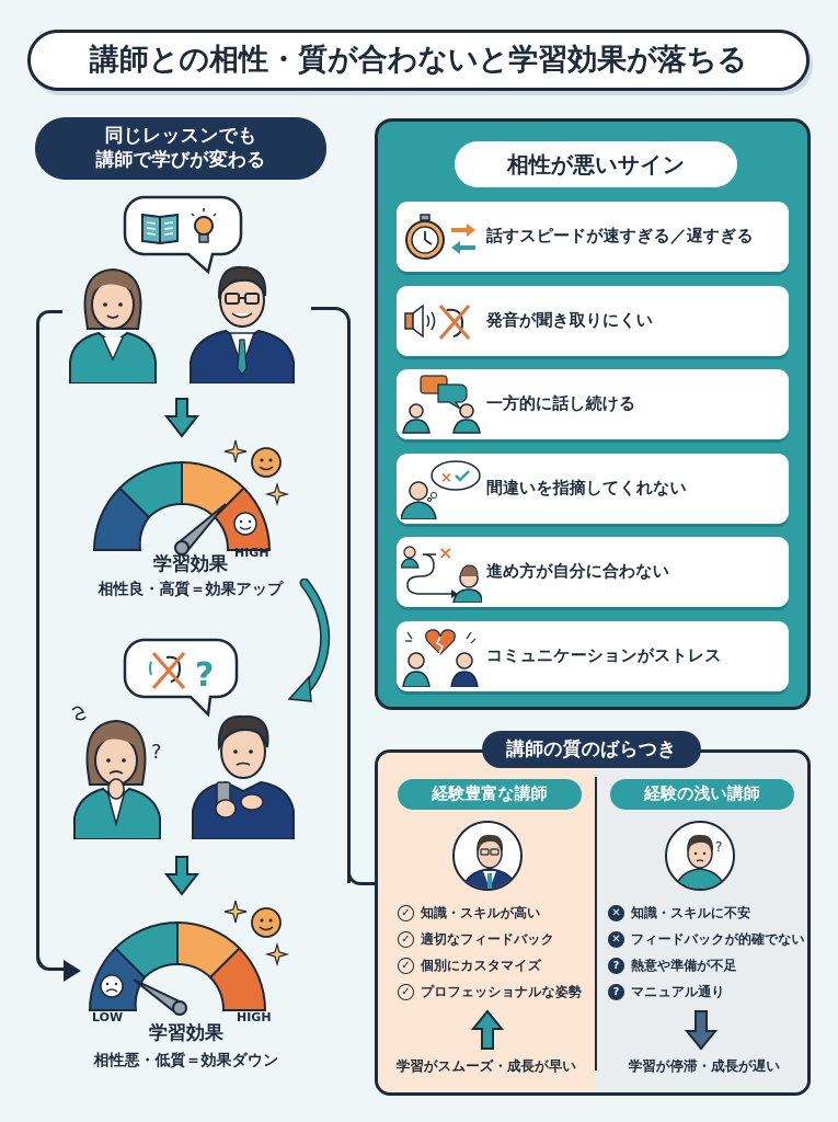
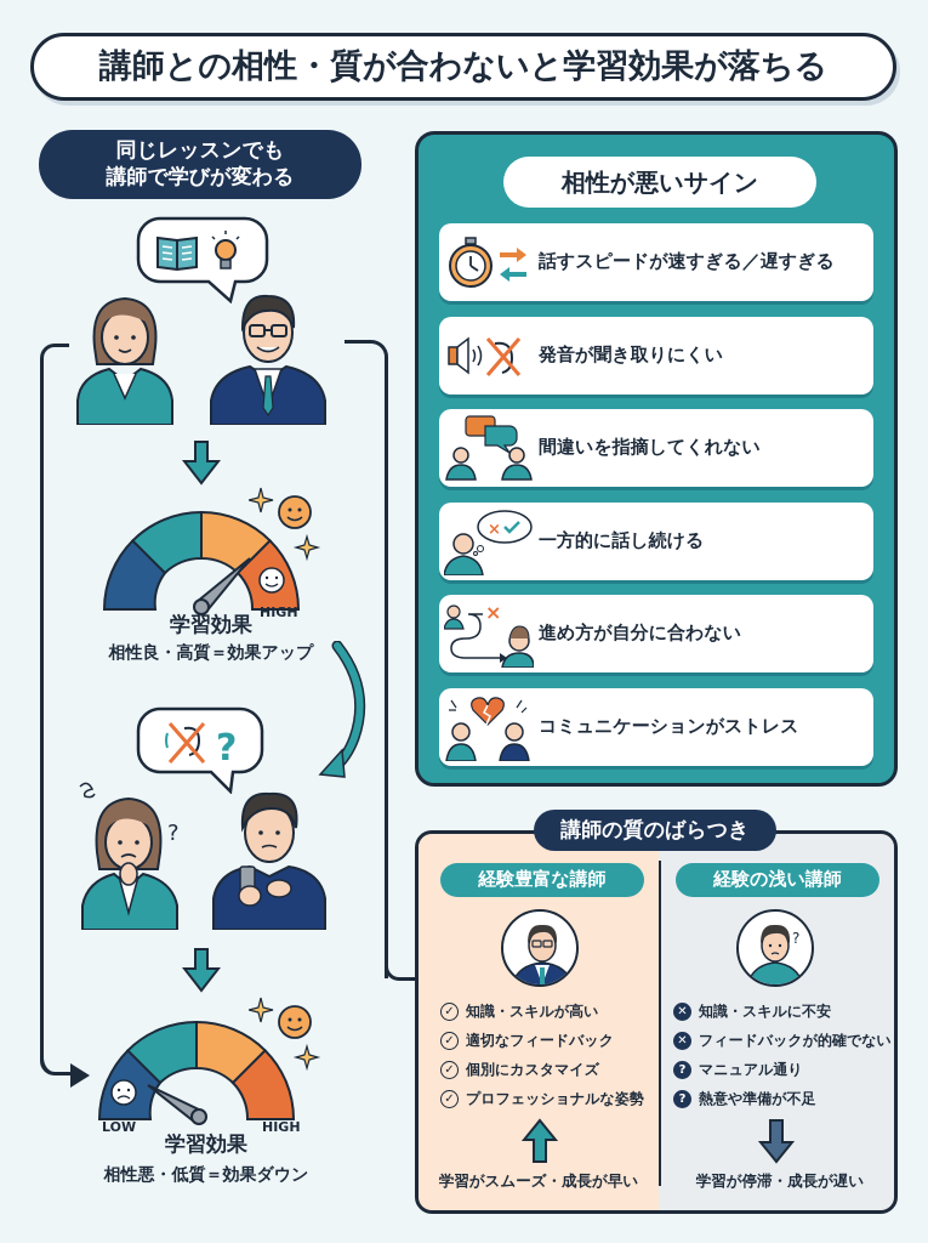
  講師との相性・質が合わないと学習効果が落ちる
  同じレッスンでも
  講師で学びが変わる
  HIGH
  学習効果
  相性良・高質＝効果アップ
  ?
  ?
  LOW
  HIGH
  学習効果
  相性悪・低質＝効果ダウン
  相性が悪いサイン
  話すスピードが速すぎる／遅すぎる
  発音が聞き取りにくい
- 一方的に話し続ける
+ 間違いを指摘してくれない
  ×
- 間違いを指摘してくれない
+ 一方的に話し続ける
  ×
  進め方が自分に合わない
  コミュニケーションがストレス
  経験豊富な講師
  ✓
  知識・スキルが高い
  ✓
  適切なフィードバック
  ✓
  個別にカスタマイズ
  ✓
  プロフェッショナルな姿勢
  学習がスムーズ・成長が早い
  経験の浅い講師
  ?
  ✕
  知識・スキルに不安
  ✕
  フィードバックが的確でない
  ?
- 熱意や準備が不足
+ マニュアル通り
  ?
- マニュアル通り
+ 熱意や準備が不足
  学習が停滞・成長が遅い
  講師の質のばらつき
